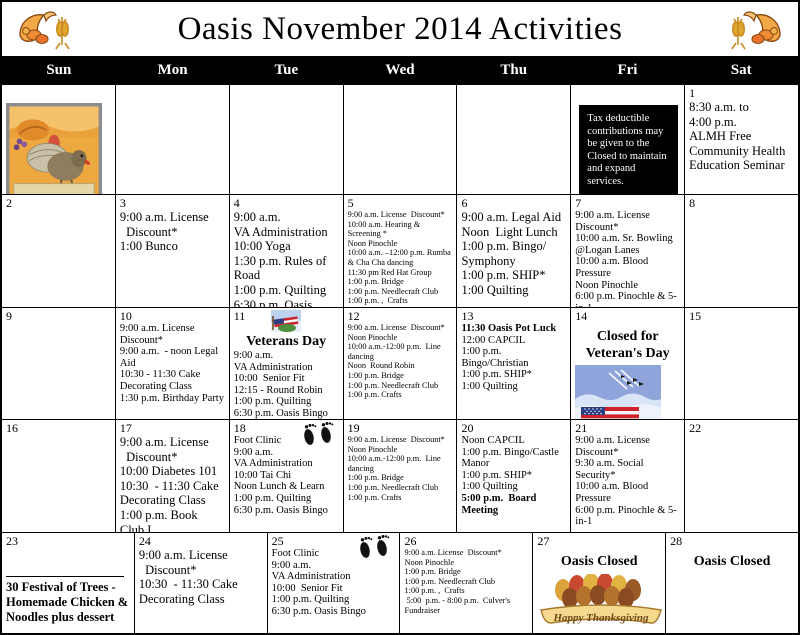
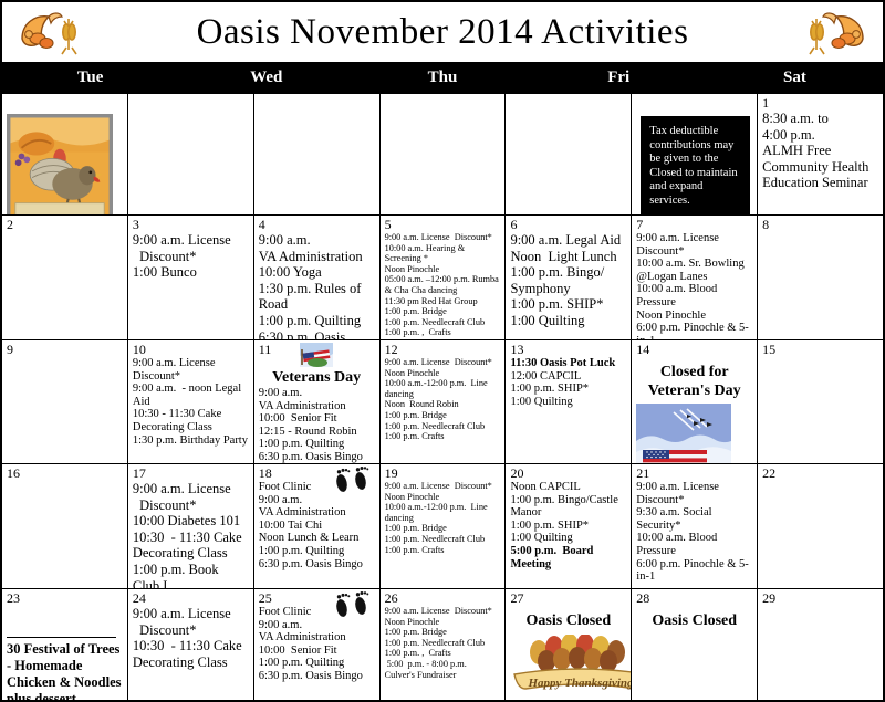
  Oasis November 2014 Activities
- Sun
- Mon
  Tue
  Wed
  Thu
  Fri
  Sat
  Tax deductible contributions may be given to the Closed to maintain and expand services.
  1
  8:30 a.m. to
  4:00 p.m.
  ALMH Free
  Community Health
  Education Seminar
  2
  3
  9:00 a.m. License
  Discount*
  1:00 Bunco
  4
  9:00 a.m.
  VA Administration
  10:00 Yoga
  1:30 p.m. Rules of Road
  1:00 p.m. Quilting
  6:30 p.m. Oasis
  5
  9:00 a.m. License Discount*
  10:00 a.m. Hearing & Screening *
  Noon Pinochle
- 10:00 a.m. –12:00 p.m. Rumba & Cha Cha dancing
+ 05:00 a.m. –12:00 p.m. Rumba & Cha Cha dancing
  11:30 pm Red Hat Group
  1:00 p.m. Bridge
  1:00 p.m. Needlecraft Club
  1:00 p.m. , Crafts
  6
  9:00 a.m. Legal Aid
  Noon Light Lunch
  1:00 p.m. Bingo/
  Symphony
  1:00 p.m. SHIP*
  1:00 Quilting
  7
  9:00 a.m. License
  Discount*
  10:00 a.m. Sr. Bowling
  @Logan Lanes
  10:00 a.m. Blood
  Pressure
  Noon Pinochle
  6:00 p.m. Pinochle & 5-
  8
  9
  10
  9:00 a.m. License
  Discount*
  9:00 a.m. - noon Legal Aid
  10:30 - 11:30 Cake
  Decorating Class
  1:30 p.m. Birthday Party
  11
  Veterans Day
  9:00 a.m.
  VA Administration
  10:00 Senior Fit
  12:15 - Round Robin
  1:00 p.m. Quilting
  6:30 p.m. Oasis Bingo
  12
  9:00 a.m. License Discount*
  Noon Pinochle
  10:00 a.m.-12:00 p.m. Line dancing
  Noon Round Robin
  1:00 p.m. Bridge
  1:00 p.m. Needlecraft Club
  1:00 p.m. Crafts
  13
  11:30 Oasis Pot Luck
  12:00 CAPCIL
- 1:00 p.m. Bingo/Christian
  1:00 p.m. SHIP*
  1:00 Quilting
  14
  Closed for
  Veteran's Day
  15
  16
  17
  9:00 a.m. License
  Discount*
  10:00 Diabetes 101
  10:30 - 11:30 Cake
  Decorating Class
  1:00 p.m. Book Club I
  18
  Foot Clinic
  9:00 a.m.
  VA Administration
  10:00 Tai Chi
  Noon Lunch & Learn
  1:00 p.m. Quilting
  6:30 p.m. Oasis Bingo
  19
  9:00 a.m. License Discount*
  Noon Pinochle
  10:00 a.m.-12:00 p.m. Line dancing
  1:00 p.m. Bridge
  1:00 p.m. Needlecraft Club
  1:00 p.m. Crafts
  20
  Noon CAPCIL
  1:00 p.m. Bingo/Castle
  Manor
  1:00 p.m. SHIP*
  1:00 Quilting
  5:00 p.m. Board Meeting
  21
  9:00 a.m. License
  Discount*
  9:30 a.m. Social
  Security*
  10:00 a.m. Blood
  Pressure
  6:00 p.m. Pinochle & 5-in-1
  22
  23
  30 Festival of Trees - Homemade Chicken & Noodles plus dessert
  24
  9:00 a.m. License
  Discount*
  10:30 - 11:30 Cake
  Decorating Class
  25
  Foot Clinic
  9:00 a.m.
  VA Administration
  10:00 Senior Fit
  1:00 p.m. Quilting
  6:30 p.m. Oasis Bingo
  26
  9:00 a.m. License Discount*
  Noon Pinochle
  1:00 p.m. Bridge
  1:00 p.m. Needlecraft Club
  1:00 p.m. , Crafts
  5:00 p.m. - 8:00 p.m. Culver's Fundraiser
  27
  Oasis Closed
  28
  Oasis Closed
+ 29
